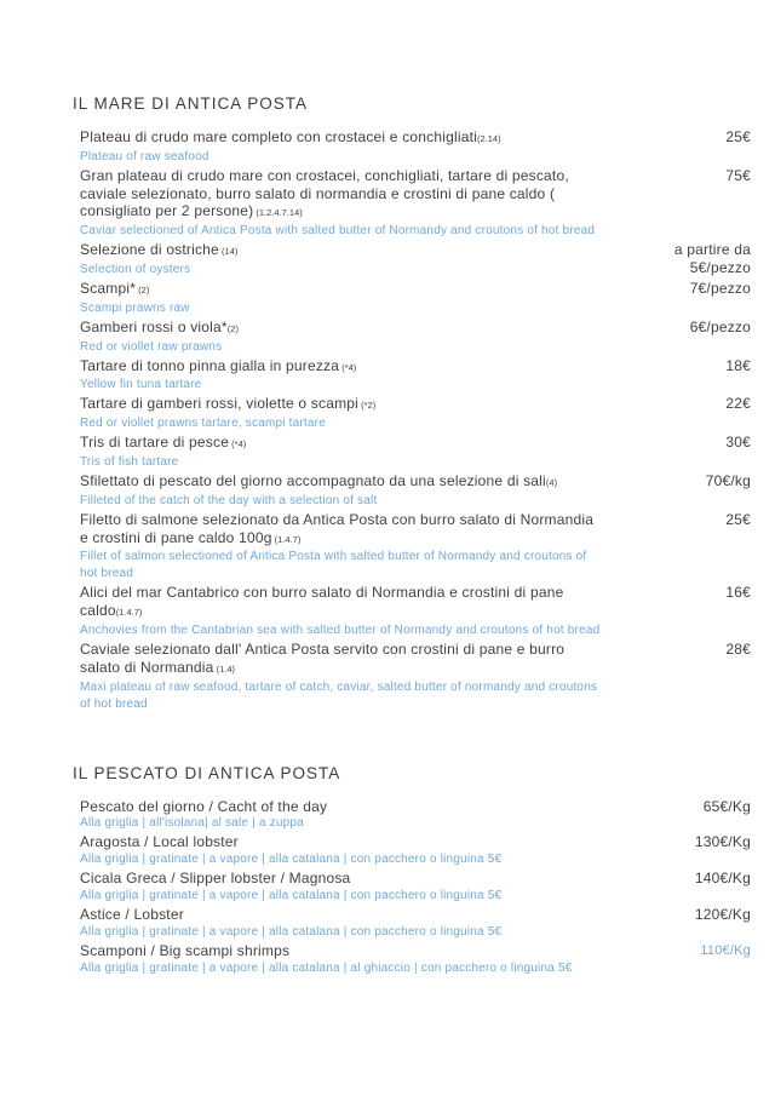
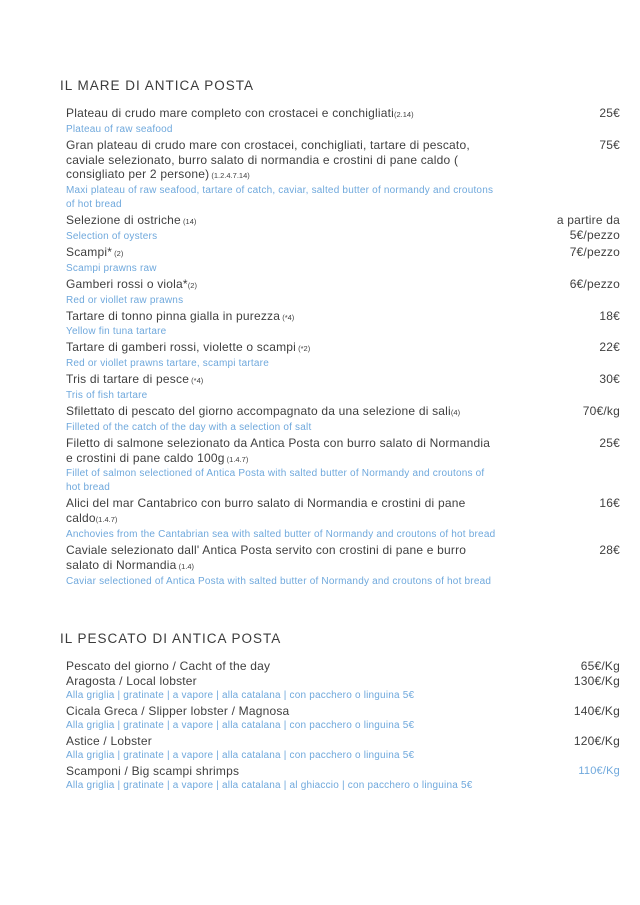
  IL MARE DI ANTICA POSTA
  Plateau di crudo mare completo con crostacei e conchigliati(2.14)
  Plateau of raw seafood
  25€
  Gran plateau di crudo mare con crostacei, conchigliati, tartare di pescato, caviale selezionato, burro salato di normandia e crostini di pane caldo ( consigliato per 2 persone) (1.2.4.7.14)
- Caviar selectioned of Antica Posta with salted butter of Normandy and croutons of hot bread
+ Maxi plateau of raw seafood, tartare of catch, caviar, salted butter of normandy and croutons of hot bread
  75€
  Selezione di ostriche (14)
  Selection of oysters
  a partire da
  5€/pezzo
  Scampi* (2)
  Scampi prawns raw
  7€/pezzo
  Gamberi rossi o viola*(2)
  Red or viollet raw prawns
  6€/pezzo
  Tartare di tonno pinna gialla in purezza (*4)
  Yellow fin tuna tartare
  18€
  Tartare di gamberi rossi, violette o scampi (*2)
  Red or viollet prawns tartare, scampi tartare
  22€
  Tris di tartare di pesce (*4)
  Tris of fish tartare
  30€
  Sfilettato di pescato del giorno accompagnato da una selezione di sali(4)
  Filleted of the catch of the day with a selection of salt
  70€/kg
  Filetto di salmone selezionato da Antica Posta con burro salato di Normandia e crostini di pane caldo 100g (1.4.7)
  Fillet of salmon selectioned of Antica Posta with salted butter of Normandy and croutons of hot bread
  25€
  Alici del mar Cantabrico con burro salato di Normandia e crostini di pane caldo(1.4.7)
  Anchovies from the Cantabrian sea with salted butter of Normandy and croutons of hot bread
  16€
  Caviale selezionato dall' Antica Posta servito con crostini di pane e burro salato di Normandia (1.4)
- Maxi plateau of raw seafood, tartare of catch, caviar, salted butter of normandy and croutons of hot bread
+ Caviar selectioned of Antica Posta with salted butter of Normandy and croutons of hot bread
  28€
  IL PESCATO DI ANTICA POSTA
  Pescato del giorno / Cacht of the day
- Alla griglia | all'isolana| al sale | a zuppa
  65€/Kg
  Aragosta / Local lobster
  Alla griglia | gratinate | a vapore | alla catalana | con pacchero o linguina 5€
  130€/Kg
  Cicala Greca / Slipper lobster / Magnosa
  Alla griglia | gratinate | a vapore | alla catalana | con pacchero o linguina 5€
  140€/Kg
  Astice / Lobster
  Alla griglia | gratinate | a vapore | alla catalana | con pacchero o linguina 5€
  120€/Kg
  Scamponi / Big scampi shrimps
  Alla griglia | gratinate | a vapore | alla catalana | al ghiaccio | con pacchero o linguina 5€
  110€/Kg
